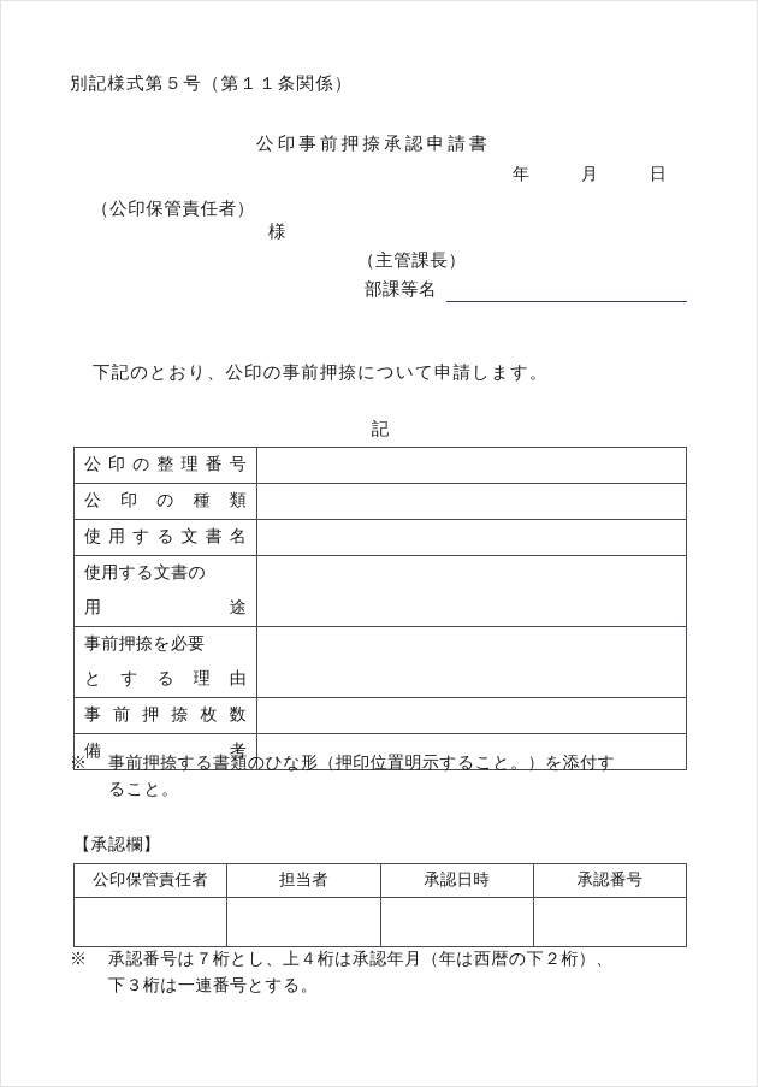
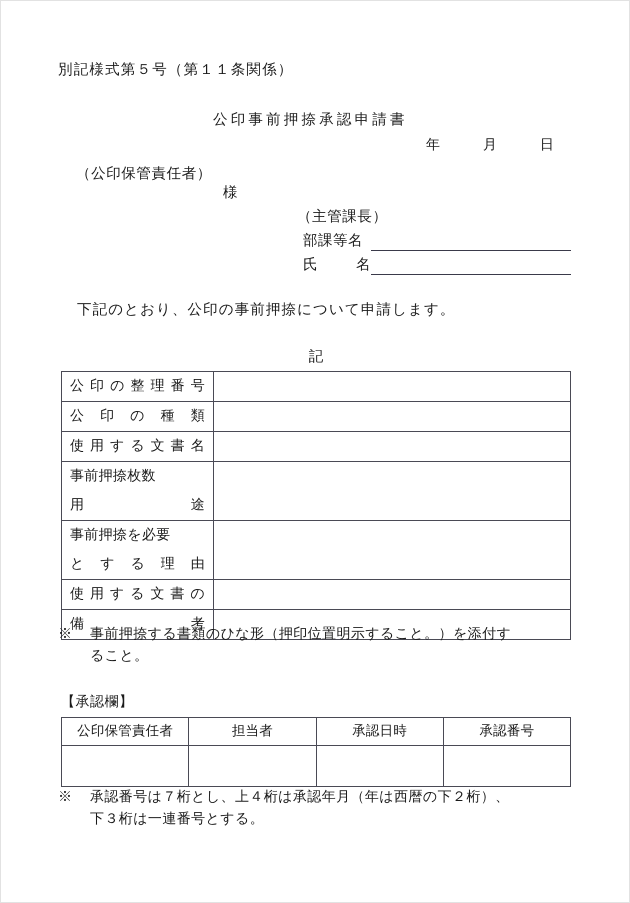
  別記様式第５号（第１１条関係）
  公印事前押捺承認申請書
  年 月 日
  （公印保管責任者）
  様
  （主管課長）
  部課等名
+ 氏 名
  下記のとおり、公印の事前押捺について申請します。
  記
  公印の整理番号
  公印の種類
  使用する文書名
- 使用する文書の 用途
+ 事前押捺枚数 用途
  事前押捺を必要 とする理由
- 事前押捺枚数
+ 使用する文書の
  備考
  ※
  事前押捺する書類のひな形（押印位置明示すること。）を添付す
  ること。
  【承認欄】
  公印保管責任者	担当者	承認日時	承認番号
  ※
  承認番号は７桁とし、上４桁は承認年月（年は西暦の下２桁）、
  下３桁は一連番号とする。
